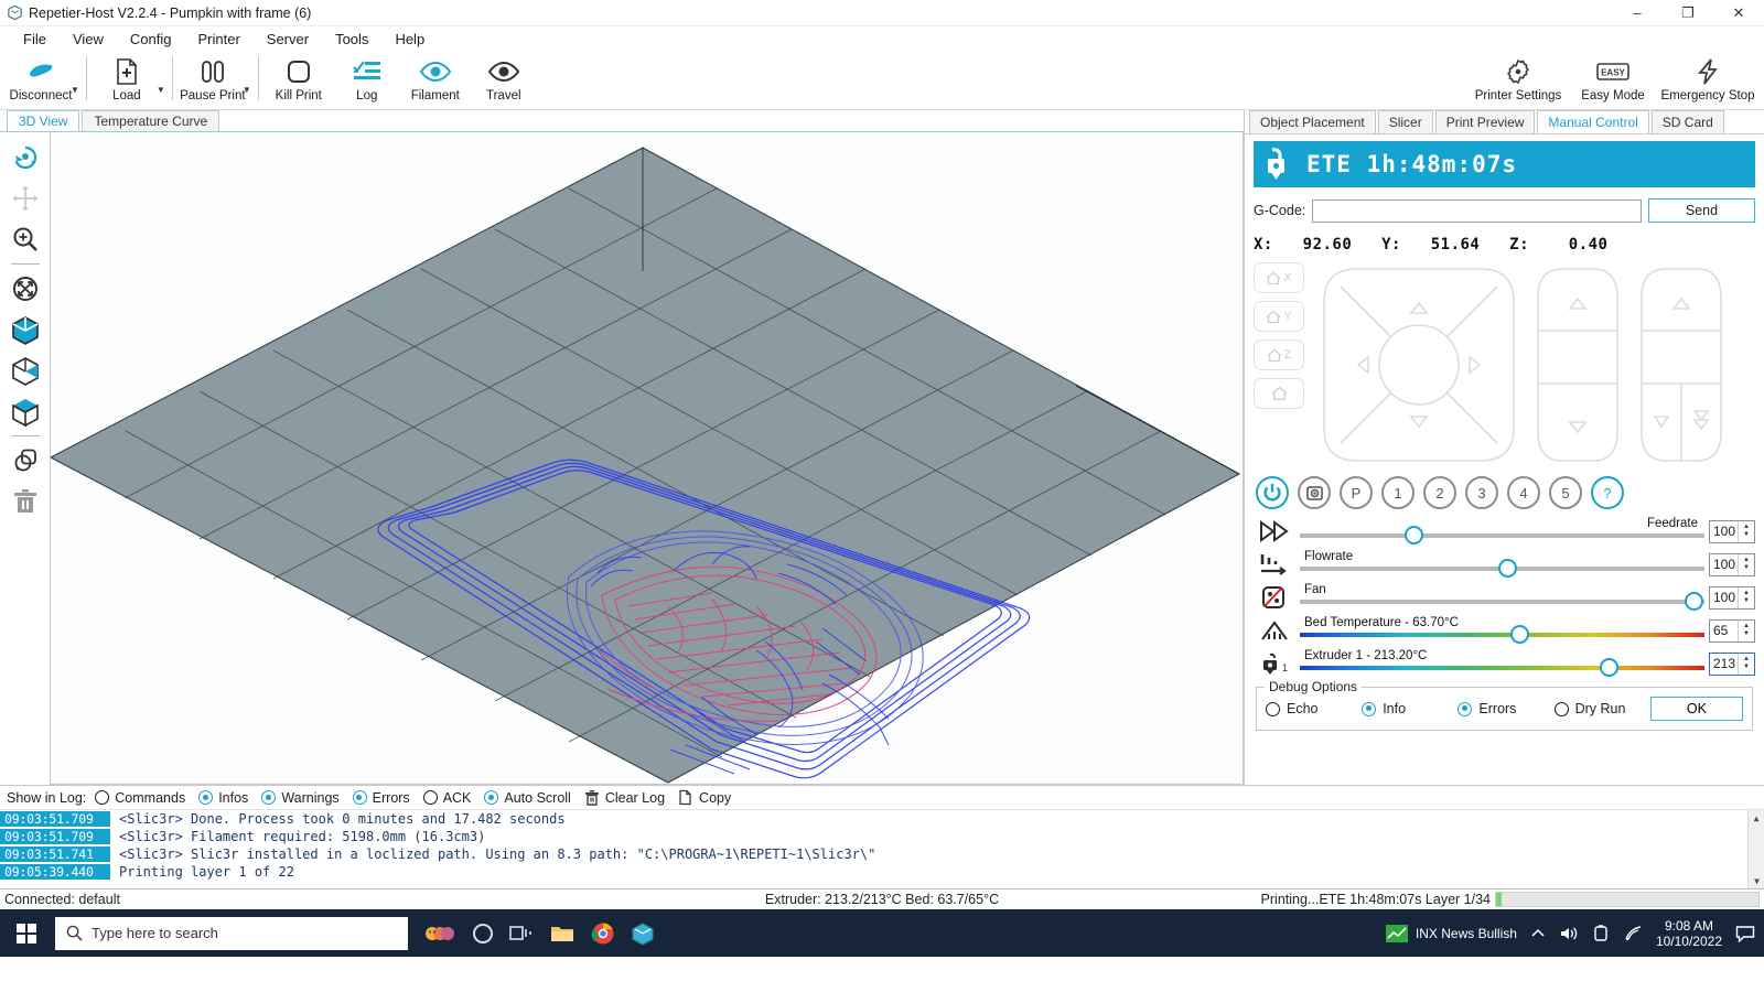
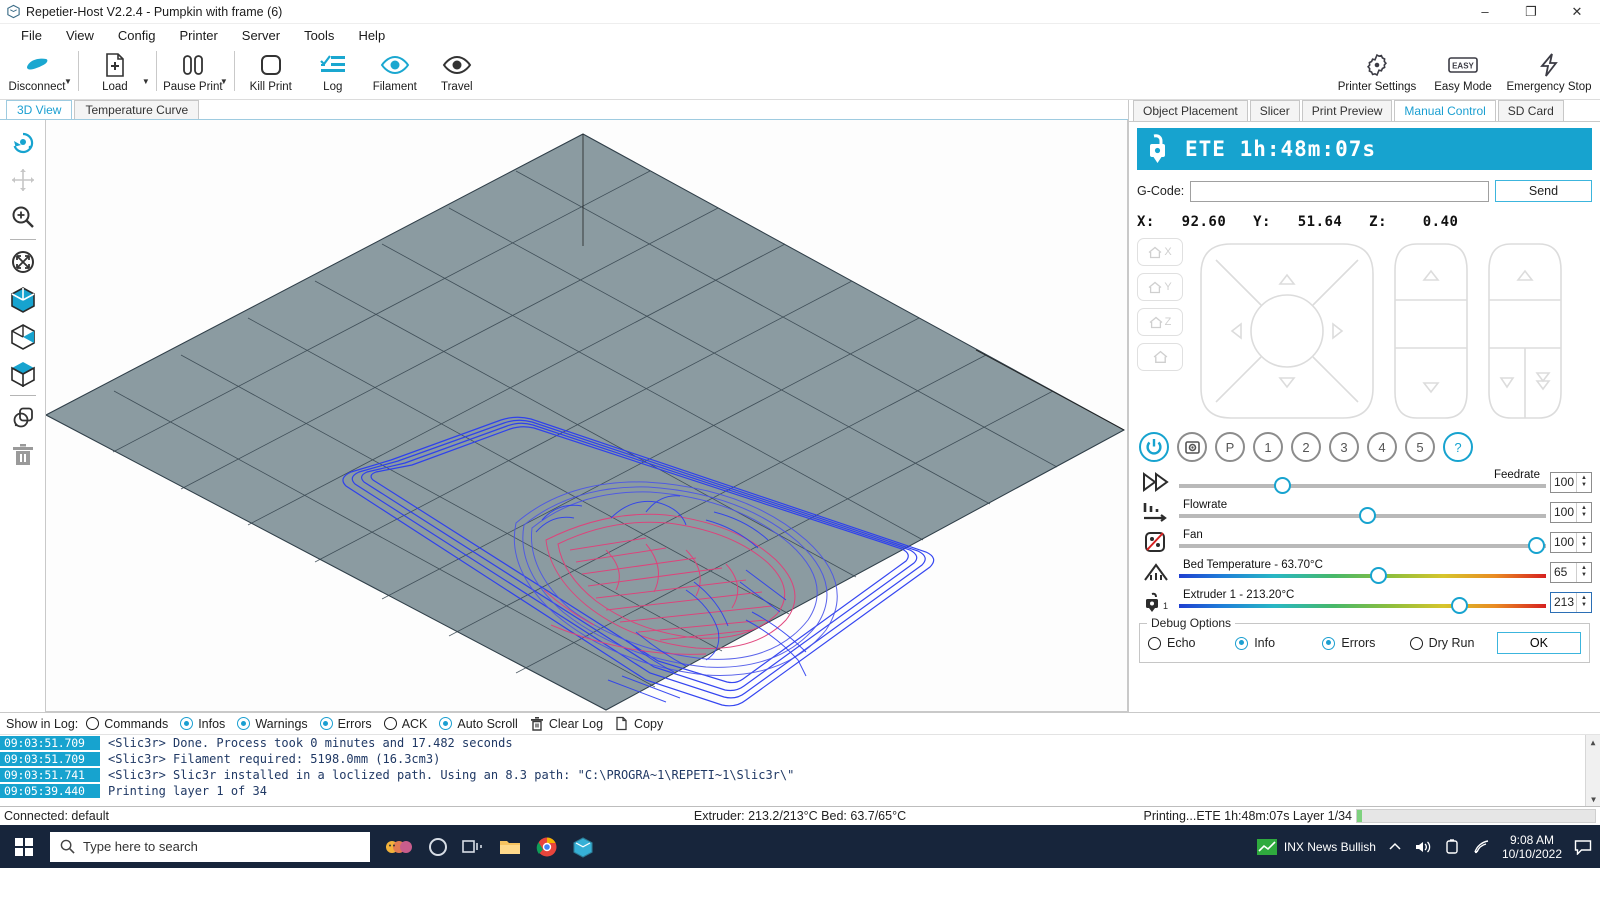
  Repetier-Host V2.2.4 - Pumpkin with frame (6)
  –
  ❐
  ✕
  File
  View
  Config
  Printer
  Server
  Tools
  Help
  Disconnect
  ▼
  Load
  ▼
  Pause Print
  ▼
  Kill Print
  Log
  Filament
  Travel
  Printer Settings
  EASY
  Easy Mode
  Emergency Stop
  3D View
  Temperature Curve
  Object Placement
  Slicer
  Print Preview
  Manual Control
  SD Card
  ETE 1h:48m:07s
  G-Code:
  Send
  X: 92.60 Y: 51.64 Z: 0.40
  X
  Y
  Z
  P
  1
  2
  3
  4
  5
  ?
  Feedrate
  100
  Flowrate
  100
  Fan
  100
  Bed Temperature - 63.70°C
  65
  1
  Extruder 1 - 213.20°C
  213
  Debug Options
  Echo
  Info
  Errors
  Dry Run
  OK
  Show in Log:
  Commands
  Infos
  Warnings
  Errors
  ACK
  Auto Scroll
  Clear Log
  Copy
  09:03:51.709
  <Slic3r> Done. Process took 0 minutes and 17.482 seconds
  09:03:51.709
  <Slic3r> Filament required: 5198.0mm (16.3cm3)
  09:03:51.741
  <Slic3r> Slic3r installed in a loclized path. Using an 8.3 path: "C:\PROGRA~1\REPETI~1\Slic3r\"
  09:05:39.440
- Printing layer 1 of 22
+ Printing layer 1 of 34
  ▲
  ▼
  Connected: default
  Extruder: 213.2/213°C Bed: 63.7/65°C
  Printing...ETE 1h:48m:07s Layer 1/34
  Type here to search
  INX News Bullish
  9:08 AM
  10/10/2022
